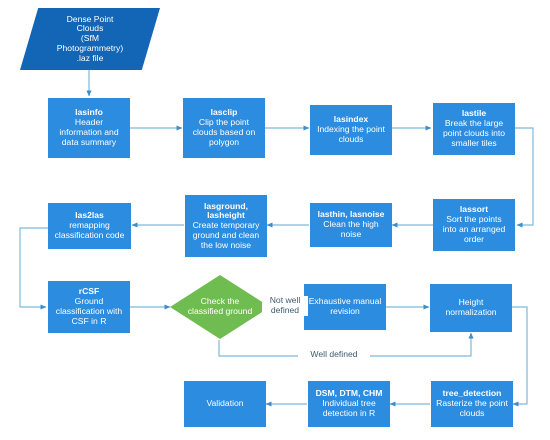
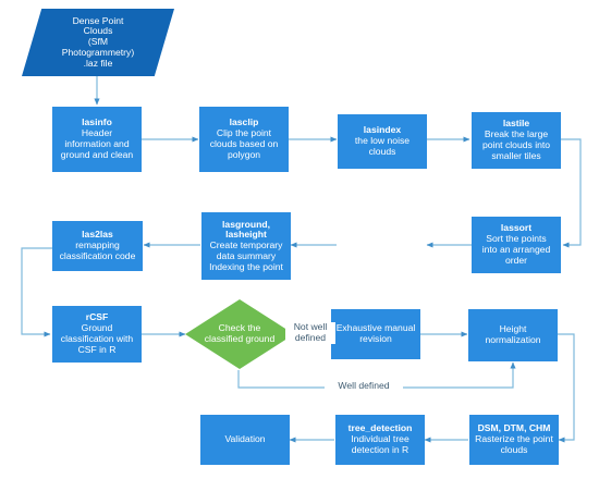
  Dense Point
  Clouds
  (SfM
  Photogrammetry)
  .laz file
  lasinfo
  Header
  information and
- data summary
+ ground and clean
  lasclip
  Clip the point
  clouds based on
  polygon
  lasindex
- Indexing the point
+ the low noise
  clouds
  lastile
  Break the large
  point clouds into
  smaller tiles
  lassort
  Sort the points
  into an arranged
  order
- lasthin, lasnoise
- Clean the high
- noise
  lasground,
  lasheight
  Create temporary
- ground and clean
+ data summary
- the low noise
+ Indexing the point
  las2las
  remapping
  classification code
  rCSF
  Ground
  classification with
  CSF in R
  Check the
  classified ground
  Exhaustive manual
  revision
  Height
  normalization
- tree_detection
+ DSM, DTM, CHM
  Rasterize the point
  clouds
- DSM, DTM, CHM
+ tree_detection
  Individual tree
  detection in R
  Validation
  Not well
  defined
  Well defined
